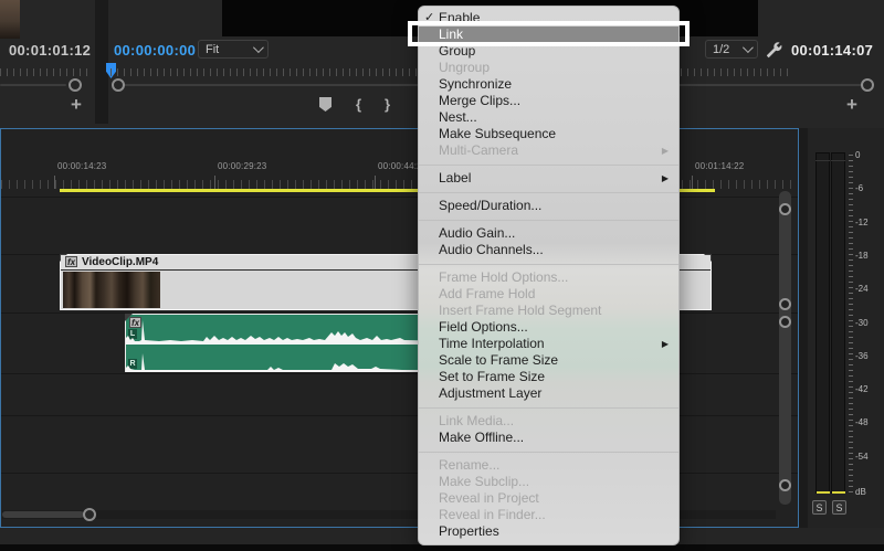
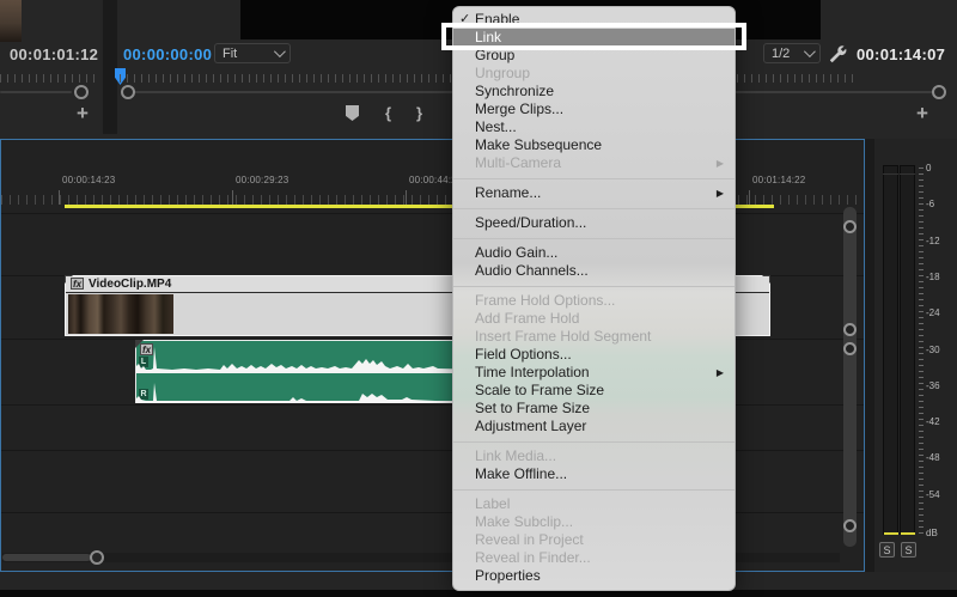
  00:01:01:12
  +
  00:00:00:00
  Fit
  {
  }
  1/2
  00:01:14:07
  +
  00:00:14:23
  00:00:29:23
  00:00:44:
  00:01:14:22
  fx
  VideoClip.MP4
  fx
  0
  -6
  -12
  -18
  -24
  -30
  -36
  -42
  -48
  -54
  dB
  S
  S
  ✓
  Enable
  Link
  Group
  Ungroup
  Synchronize
  Merge Clips...
  Nest...
  Make Subsequence
  Multi-Camera
  ▶
- Label
+ Rename...
  ▶
  Speed/Duration...
  Audio Gain...
  Audio Channels...
  Frame Hold Options...
  Add Frame Hold
  Insert Frame Hold Segment
  Field Options...
  Time Interpolation
  ▶
  Scale to Frame Size
  Set to Frame Size
  Adjustment Layer
  Link Media...
  Make Offline...
- Rename...
+ Label
  Make Subclip...
  Reveal in Project
  Reveal in Finder...
  Properties
